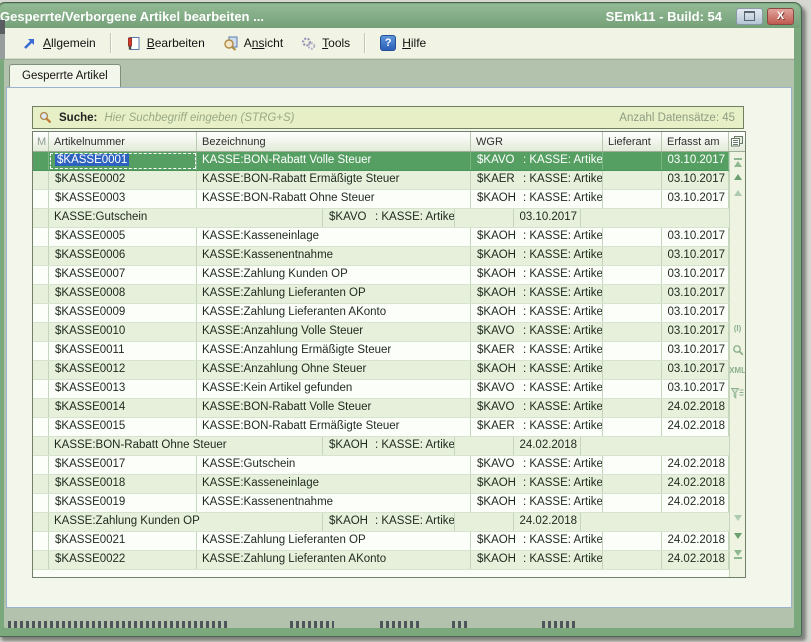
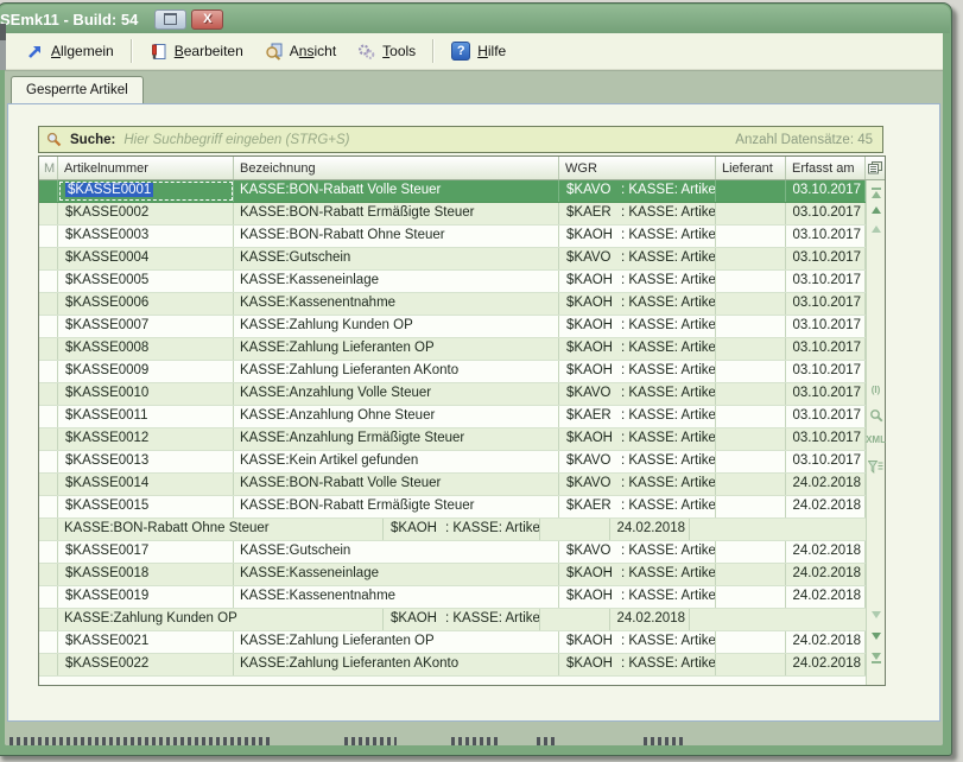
- Gesperrte/Verborgene Artikel bearbeiten ...
  SEmk11 - Build: 54
  X
  Allgemein
  Bearbeiten
  Ansicht
  Tools
  ?
  Hilfe
  Gesperrte Artikel
  Suche:
  Hier Suchbegriff eingeben (STRG+S)
  Anzahl Datensätze: 45
  M
  Artikelnummer
  Bezeichnung
  WGR
  Lieferant
  Erfasst am
  $KASSE0001
  KASSE:BON-Rabatt Volle Steuer
  $KAVO : KASSE: Artike
  03.10.2017
  $KASSE0002
  KASSE:BON-Rabatt Ermäßigte Steuer
  $KAER : KASSE: Artike
  03.10.2017
  $KASSE0003
  KASSE:BON-Rabatt Ohne Steuer
  $KAOH : KASSE: Artike
  03.10.2017
+ $KASSE0004
  KASSE:Gutschein
  $KAVO : KASSE: Artike
  03.10.2017
  $KASSE0005
  KASSE:Kasseneinlage
  $KAOH : KASSE: Artike
  03.10.2017
  $KASSE0006
  KASSE:Kassenentnahme
  $KAOH : KASSE: Artike
  03.10.2017
  $KASSE0007
  KASSE:Zahlung Kunden OP
  $KAOH : KASSE: Artike
  03.10.2017
  $KASSE0008
  KASSE:Zahlung Lieferanten OP
  $KAOH : KASSE: Artike
  03.10.2017
  $KASSE0009
  KASSE:Zahlung Lieferanten AKonto
  $KAOH : KASSE: Artike
  03.10.2017
  $KASSE0010
  KASSE:Anzahlung Volle Steuer
  $KAVO : KASSE: Artike
  03.10.2017
  $KASSE0011
- KASSE:Anzahlung Ermäßigte Steuer
+ KASSE:Anzahlung Ohne Steuer
  $KAER : KASSE: Artike
  03.10.2017
  $KASSE0012
- KASSE:Anzahlung Ohne Steuer
+ KASSE:Anzahlung Ermäßigte Steuer
  $KAOH : KASSE: Artike
  03.10.2017
  $KASSE0013
  KASSE:Kein Artikel gefunden
  $KAVO : KASSE: Artike
  03.10.2017
  $KASSE0014
  KASSE:BON-Rabatt Volle Steuer
  $KAVO : KASSE: Artike
  24.02.2018
  $KASSE0015
  KASSE:BON-Rabatt Ermäßigte Steuer
  $KAER : KASSE: Artike
  24.02.2018
  KASSE:BON-Rabatt Ohne Steuer
  $KAOH : KASSE: Artike
  24.02.2018
  $KASSE0017
  KASSE:Gutschein
  $KAVO : KASSE: Artike
  24.02.2018
  $KASSE0018
  KASSE:Kasseneinlage
  $KAOH : KASSE: Artike
  24.02.2018
  $KASSE0019
  KASSE:Kassenentnahme
  $KAOH : KASSE: Artike
  24.02.2018
  KASSE:Zahlung Kunden OP
  $KAOH : KASSE: Artike
  24.02.2018
  $KASSE0021
  KASSE:Zahlung Lieferanten OP
  $KAOH : KASSE: Artike
  24.02.2018
  $KASSE0022
  KASSE:Zahlung Lieferanten AKonto
  $KAOH : KASSE: Artike
  24.02.2018
  (I)
  XML
